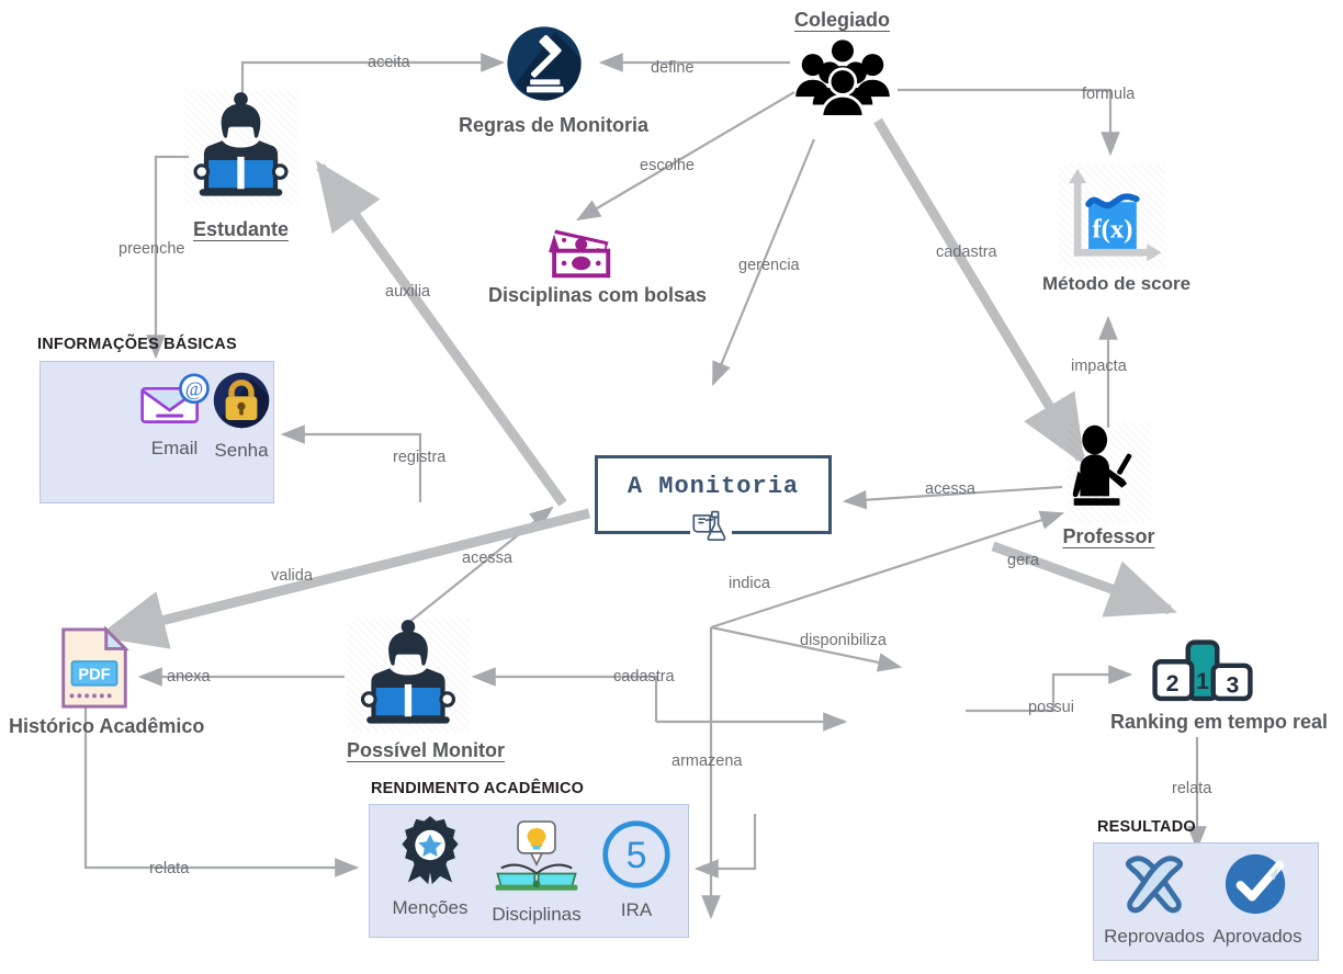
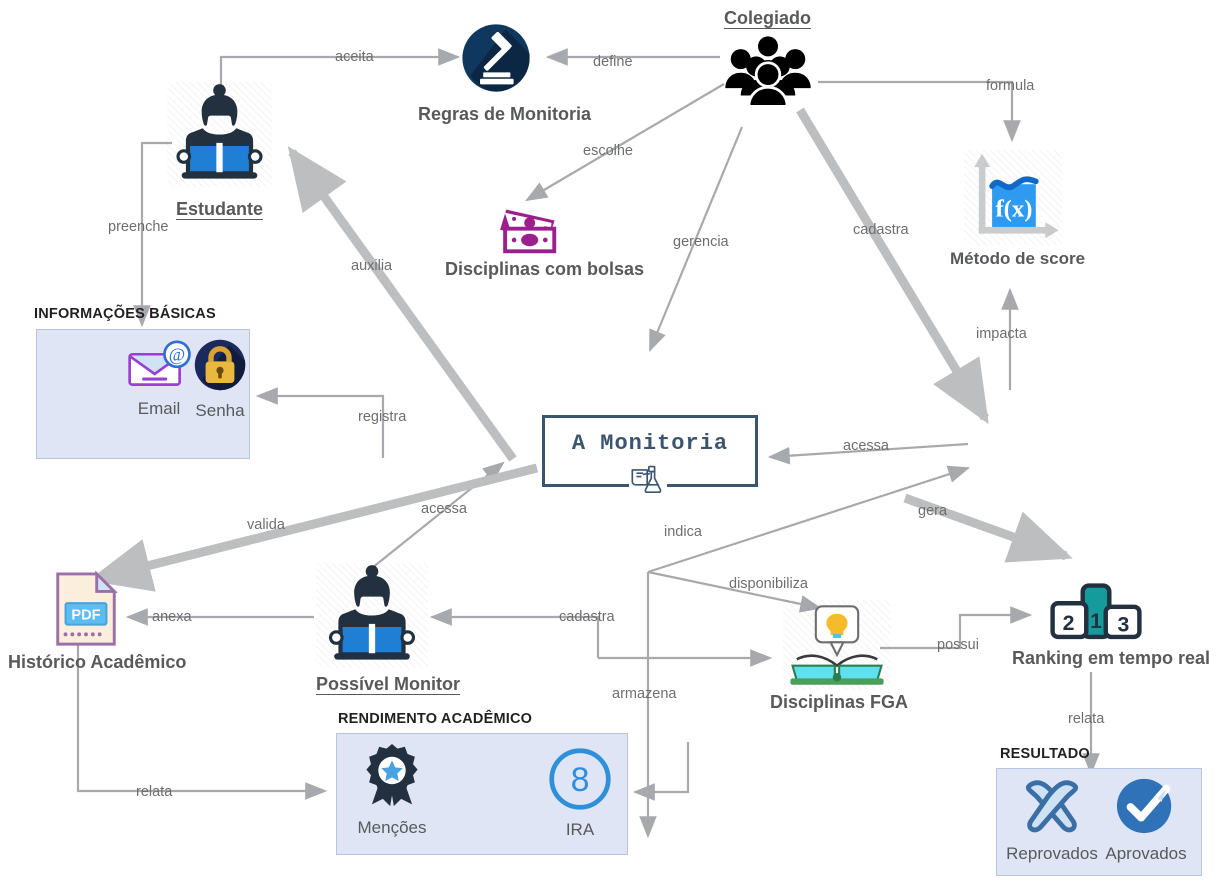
  aceita
  define
  formula
  escolhe
  gerencia
  cadastra
  preenche
  auxilia
  registra
  valida
  acessa
  acessa
  impacta
  gera
  anexa
  relata
  cadastra
  indica
  disponibiliza
  armazena
  possui
  relata
  Estudante
  Regras de Monitoria
  Colegiado
  f(x)
  Método de score
  Disciplinas com bolsas
- Professor
  PDF
  Histórico Acadêmico
  Possível Monitor
+ Disciplinas FGA
  2
  1
  3
  Ranking em tempo real
  INFORMAÇÕES BÁSICAS
  @
  Email
  Senha
  RENDIMENTO ACADÊMICO
  Menções
- Disciplinas
- 5
+ 8
  IRA
  RESULTADO
  Reprovados
  Aprovados
  A Monitoria
